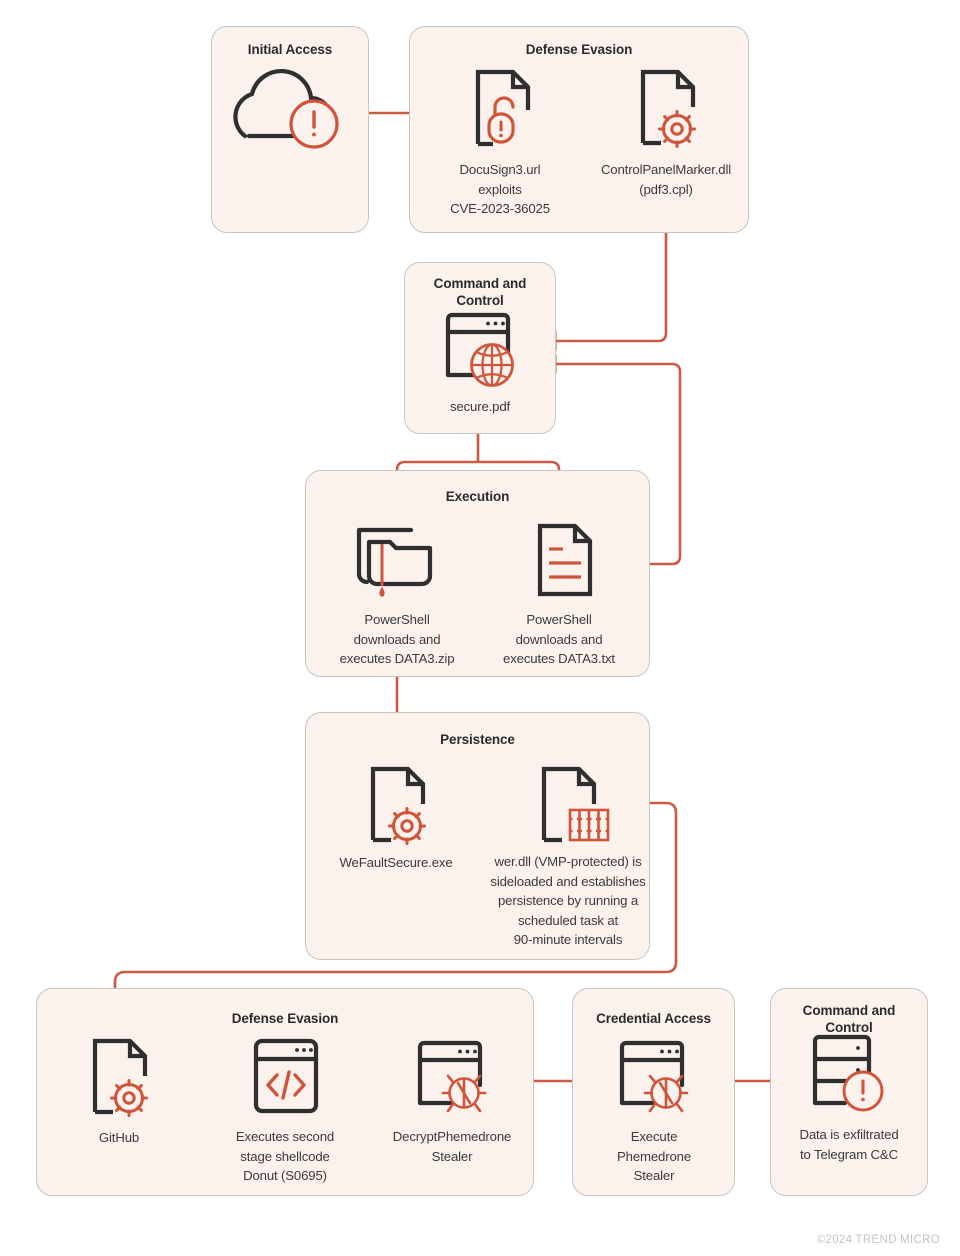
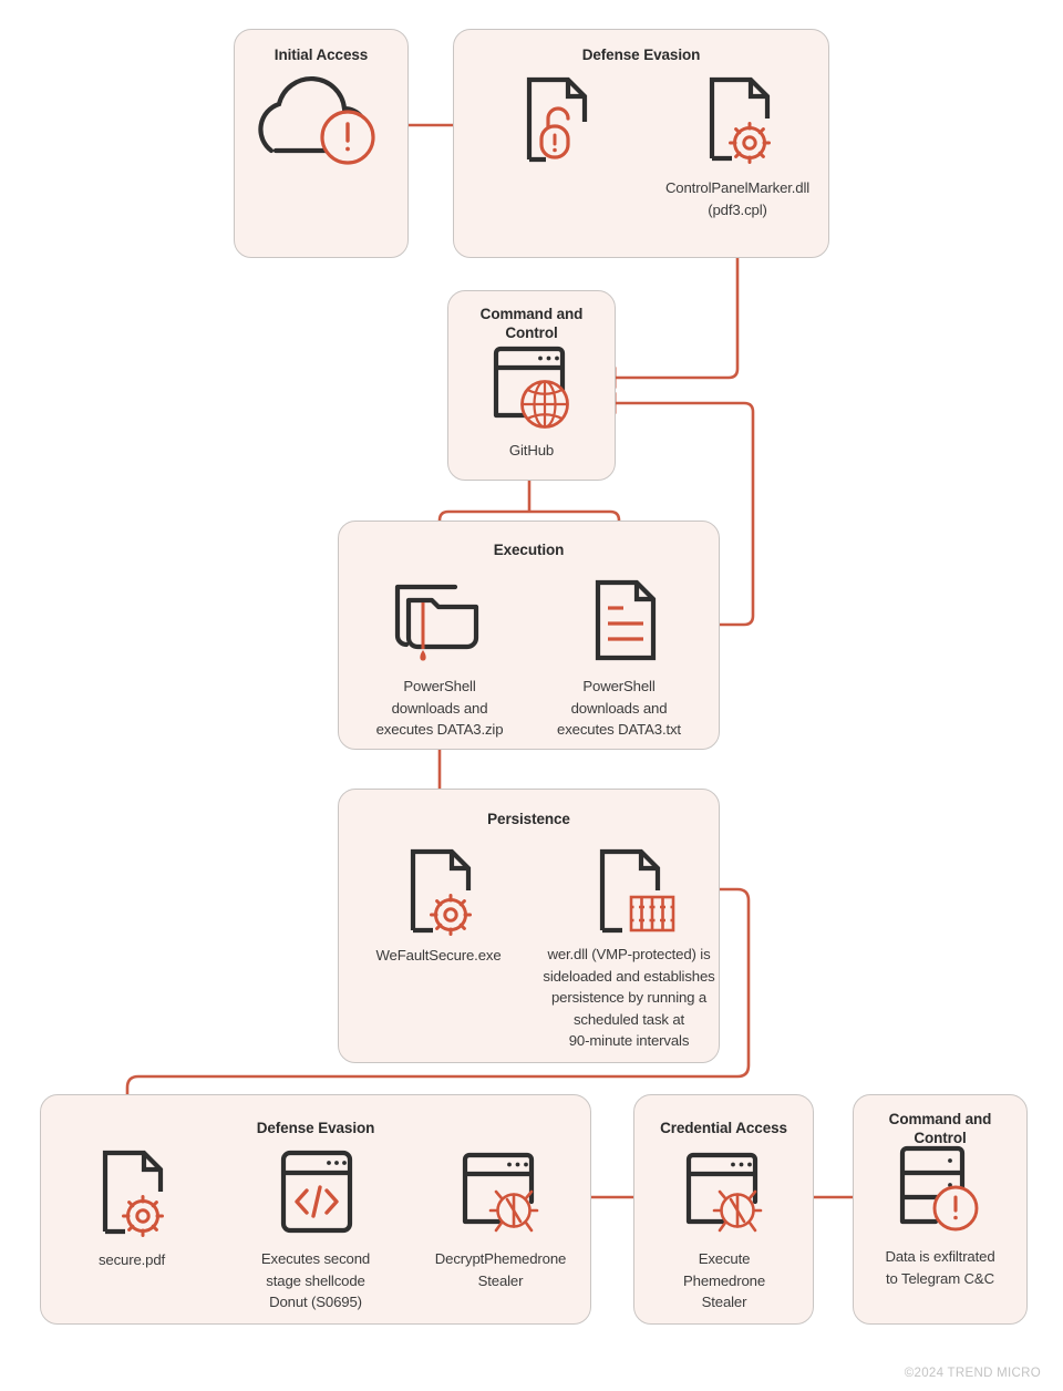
  Initial Access
  Defense Evasion
  Command and
  Control
  Execution
  Persistence
  Defense Evasion
  Credential Access
  Command and
  Control
- DocuSign3.url
- exploits
- CVE-2023-36025
  ControlPanelMarker.dll
  (pdf3.cpl)
- secure.pdf
+ GitHub
  PowerShell
  downloads and
  executes DATA3.zip
  PowerShell
  downloads and
  executes DATA3.txt
  WeFaultSecure.exe
  wer.dll (VMP-protected) is
  sideloaded and establishes
  persistence by running a
  scheduled task at
  90-minute intervals
- GitHub
+ secure.pdf
  Executes second
  stage shellcode
  Donut (S0695)
  DecryptPhemedrone
  Stealer
  Execute
  Phemedrone
  Stealer
  Data is exfiltrated
  to Telegram C&C
  ©2024 TREND MICRO
